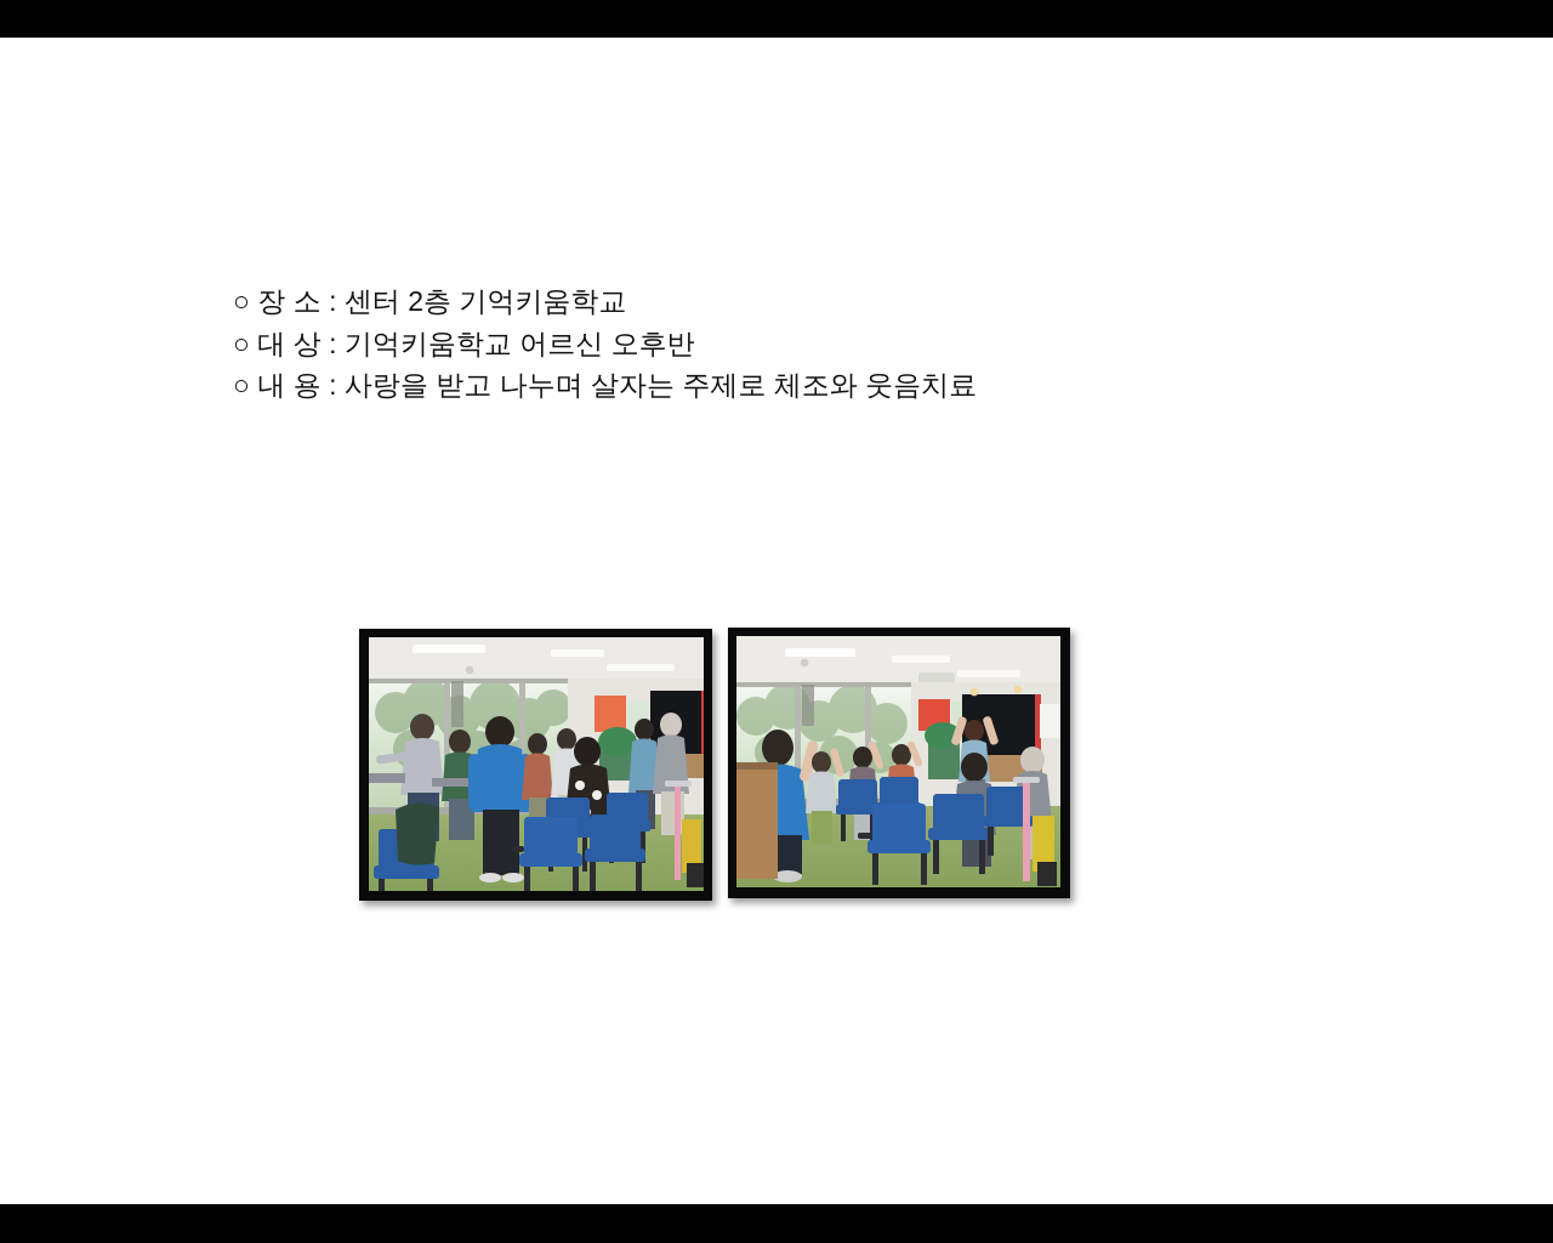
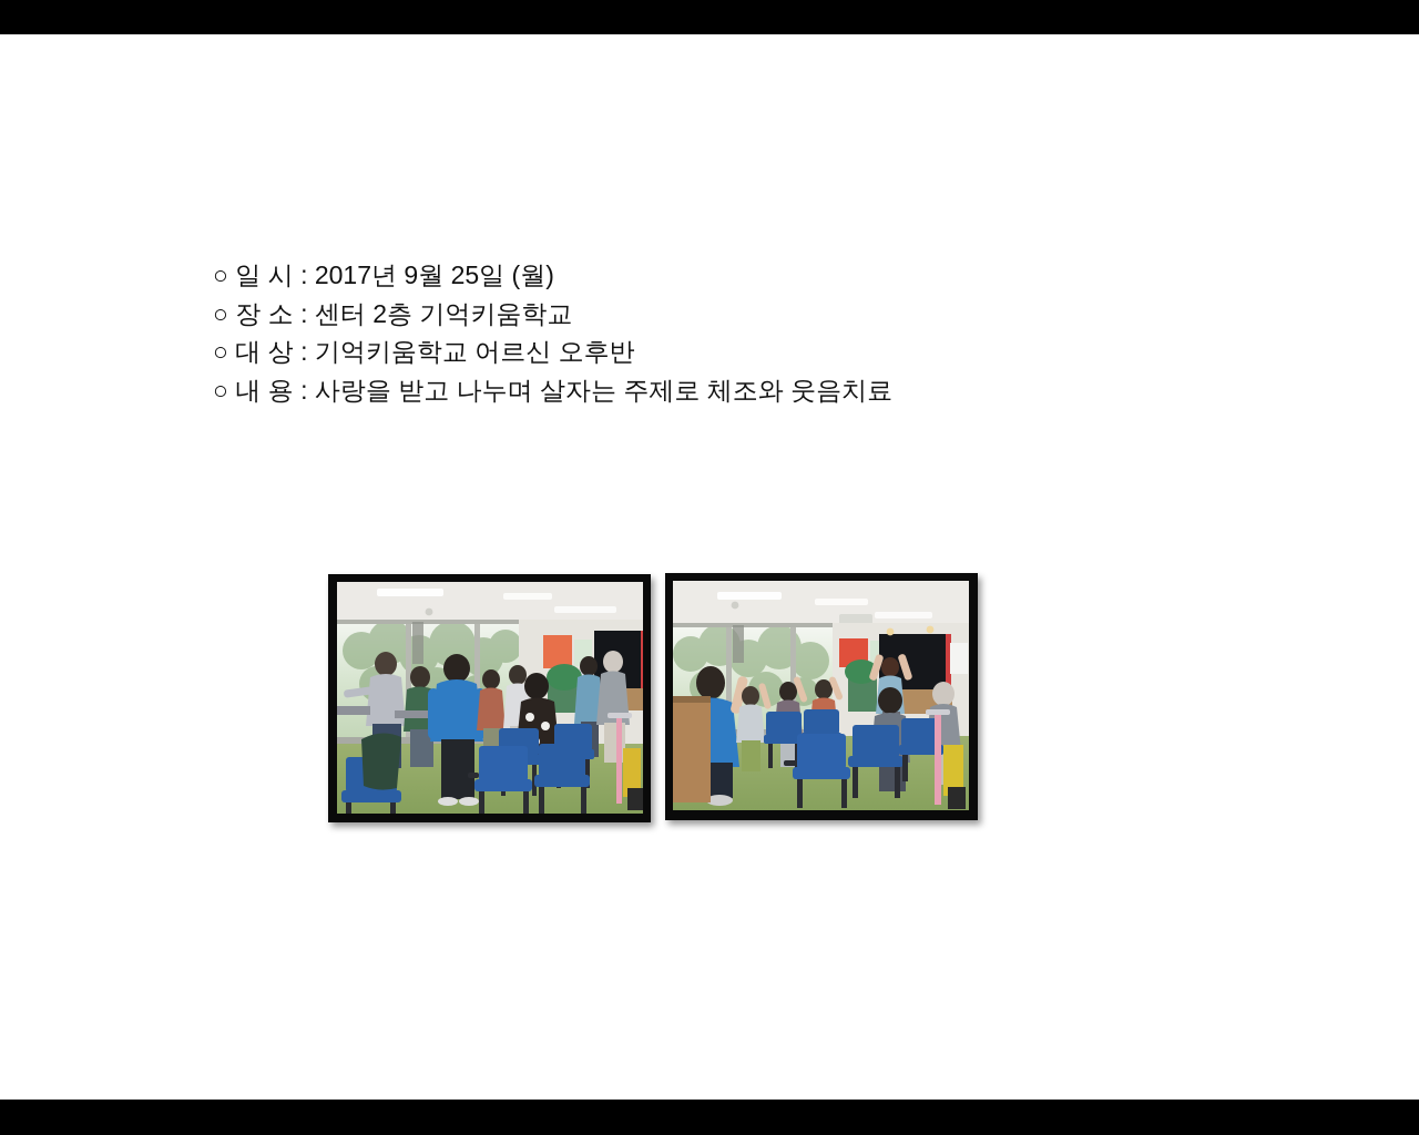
+ ○ 일 시 : 2017년 9월 25일 (월)
  ○ 장 소 : 센터 2층 기억키움학교
  ○ 대 상 : 기억키움학교 어르신 오후반
  ○ 내 용 : 사랑을 받고 나누며 살자는 주제로 체조와 웃음치료
